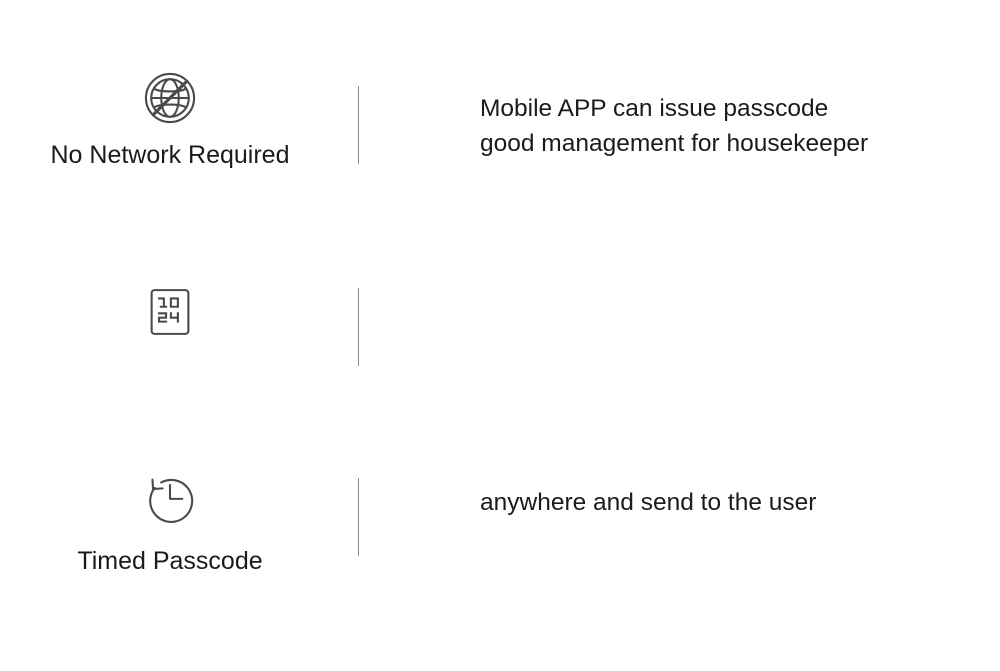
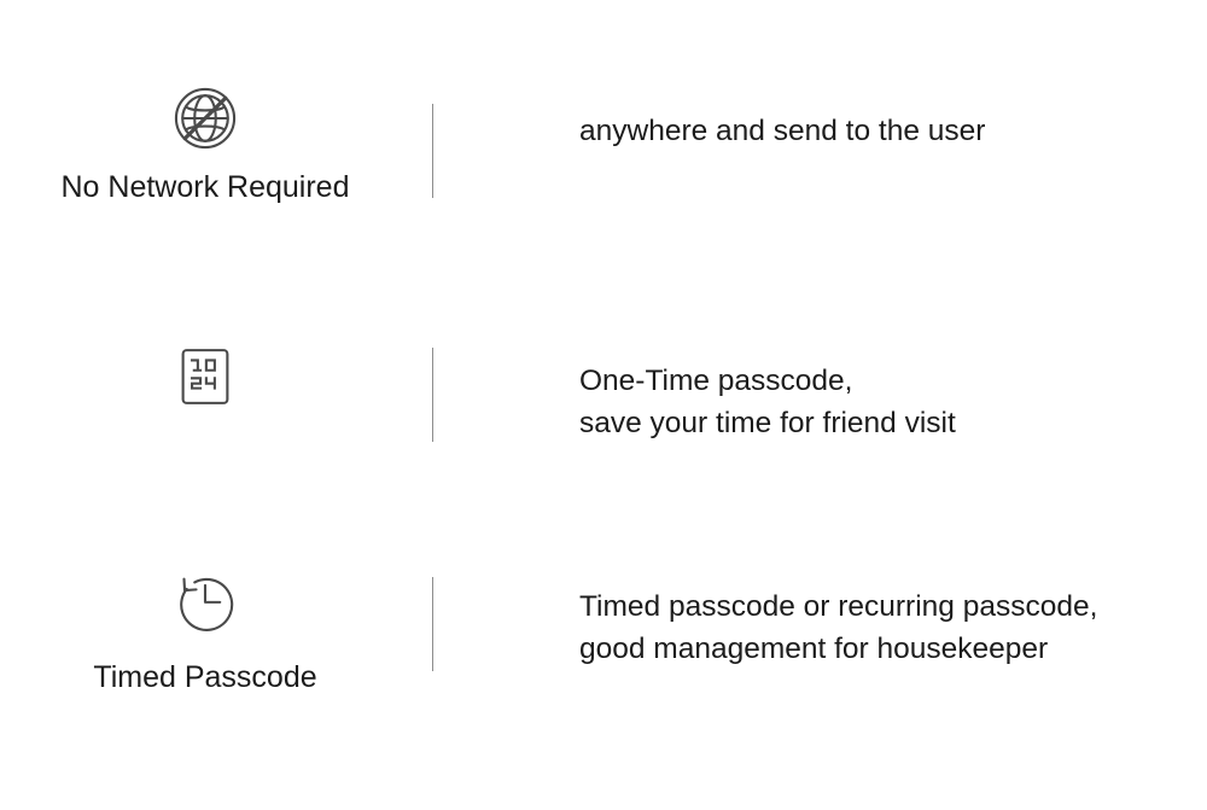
  No Network Required
- Mobile APP can issue passcode
- good management for housekeeper
+ anywhere and send to the user
+ One-Time passcode,
+ save your time for friend visit
  Timed Passcode
+ Timed passcode or recurring passcode,
- anywhere and send to the user
+ good management for housekeeper
